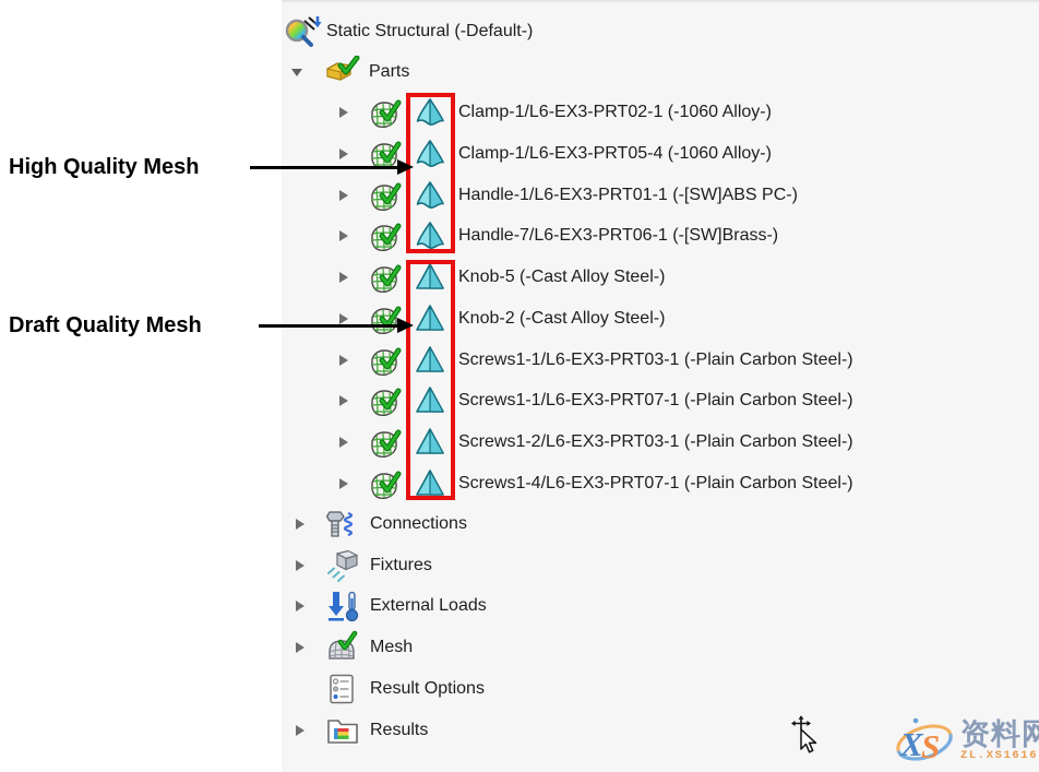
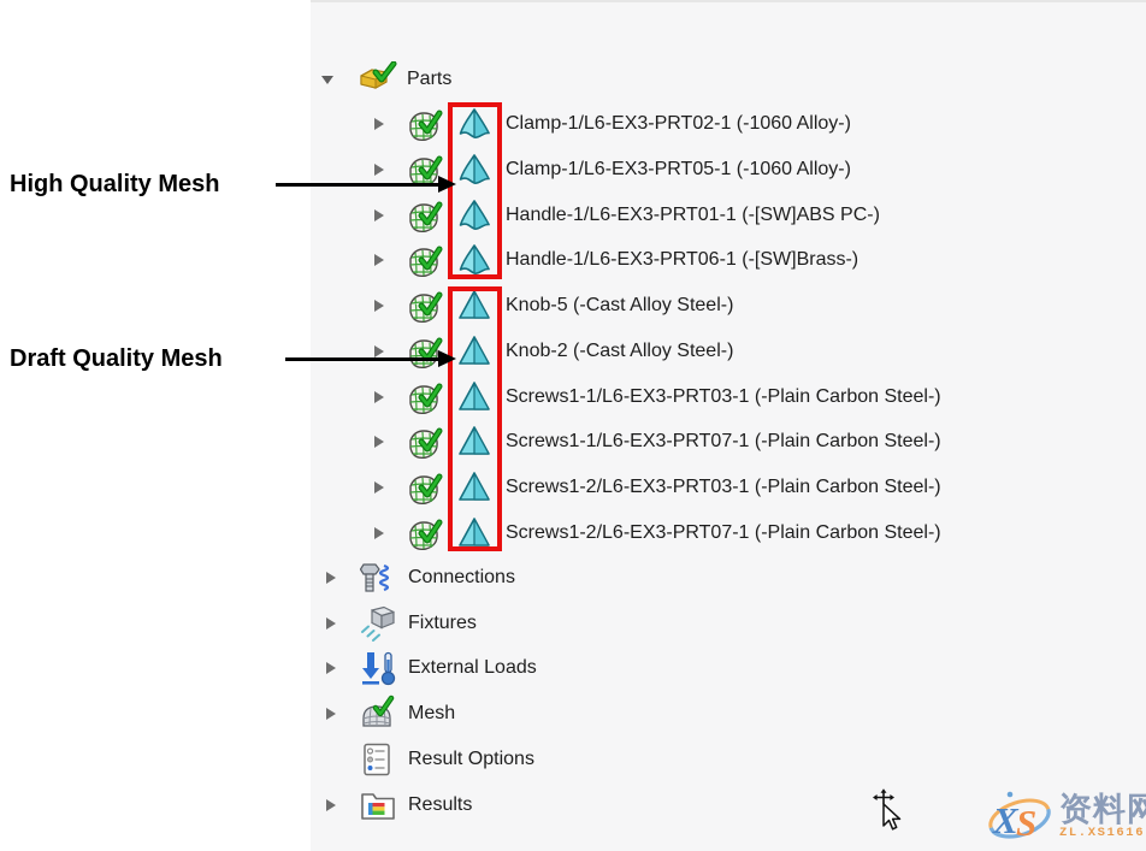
- Static Structural (-Default-)
  Parts
  Clamp-1/L6-EX3-PRT02-1 (-1060 Alloy-)
- Clamp-1/L6-EX3-PRT05-4 (-1060 Alloy-)
+ Clamp-1/L6-EX3-PRT05-1 (-1060 Alloy-)
  Handle-1/L6-EX3-PRT01-1 (-[SW]ABS PC-)
- Handle-7/L6-EX3-PRT06-1 (-[SW]Brass-)
+ Handle-1/L6-EX3-PRT06-1 (-[SW]Brass-)
  Knob-5 (-Cast Alloy Steel-)
  Knob-2 (-Cast Alloy Steel-)
  Screws1-1/L6-EX3-PRT03-1 (-Plain Carbon Steel-)
  Screws1-1/L6-EX3-PRT07-1 (-Plain Carbon Steel-)
  Screws1-2/L6-EX3-PRT03-1 (-Plain Carbon Steel-)
- Screws1-4/L6-EX3-PRT07-1 (-Plain Carbon Steel-)
+ Screws1-2/L6-EX3-PRT07-1 (-Plain Carbon Steel-)
  Connections
  Fixtures
  External Loads
  Mesh
  Result Options
  Results
  High Quality Mesh
  Draft Quality Mesh
  X
  S
  资料网
